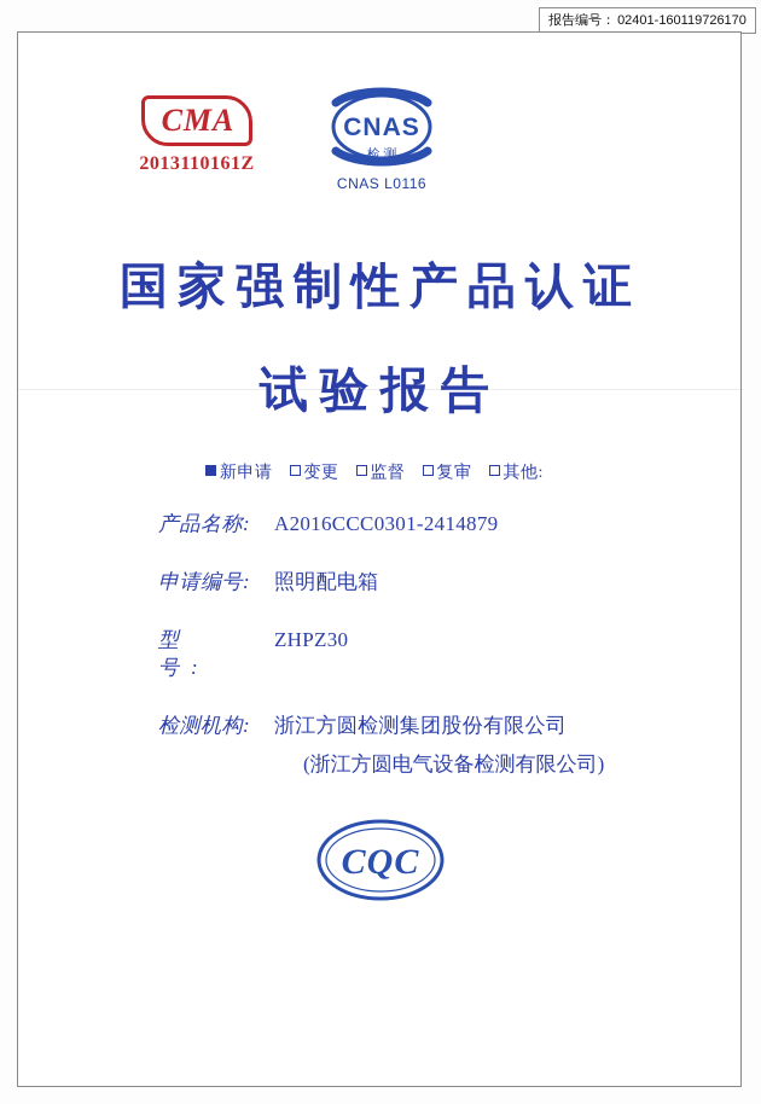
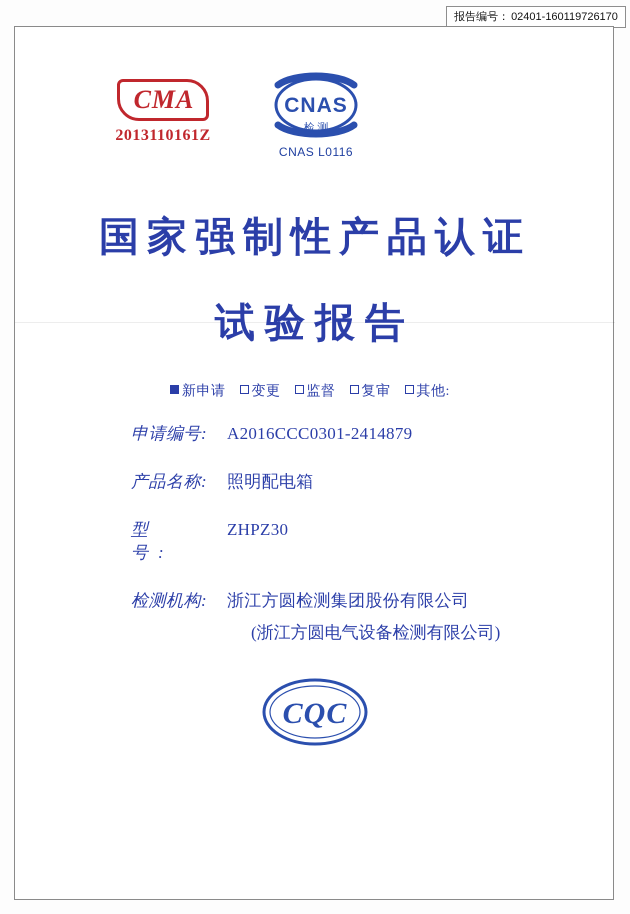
  报告编号：
  02401-160119726170
  CMA
  2013110161Z
  CNAS
  检 测
  CNAS L0116
  国家强制性产品认证
  试验报告
  新申请 变更 监督 复审 其他:
- 产品名称:
+ 申请编号:
  A2016CCC0301-2414879
- 申请编号:
+ 产品名称:
  照明配电箱
  型 号:
  ZHPZ30
  检测机构:
  浙江方圆检测集团股份有限公司
  (浙江方圆电气设备检测有限公司)
  CQC
